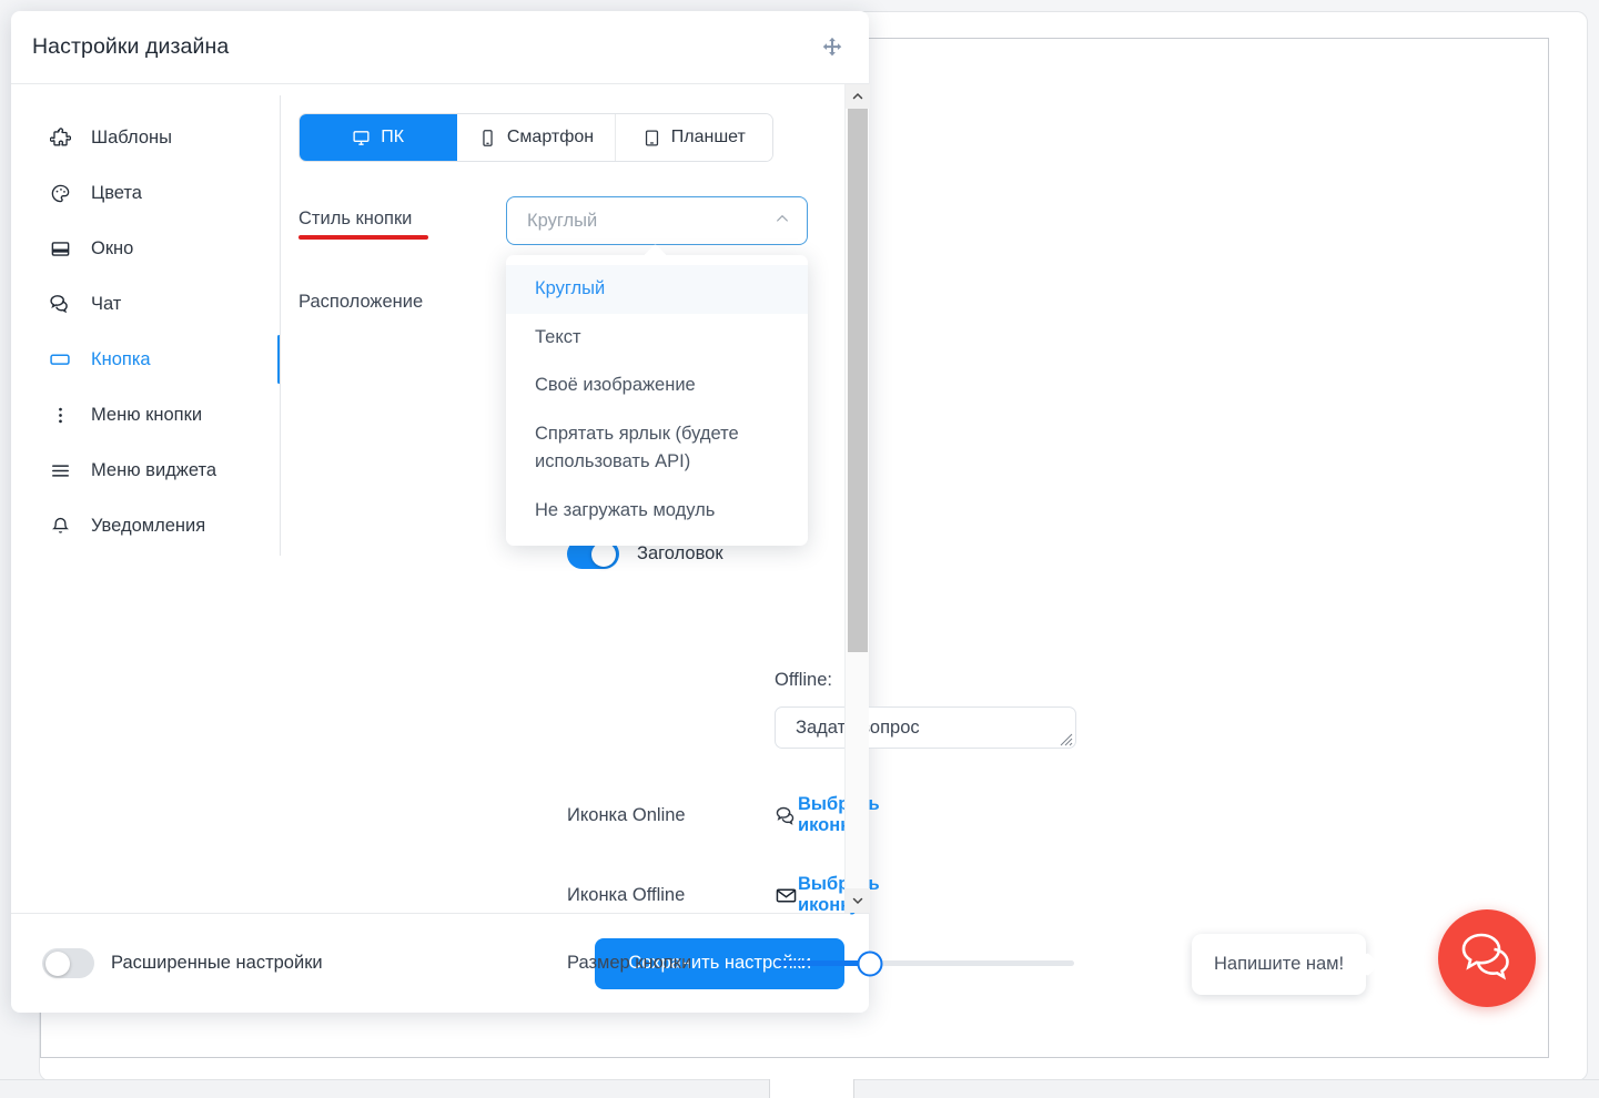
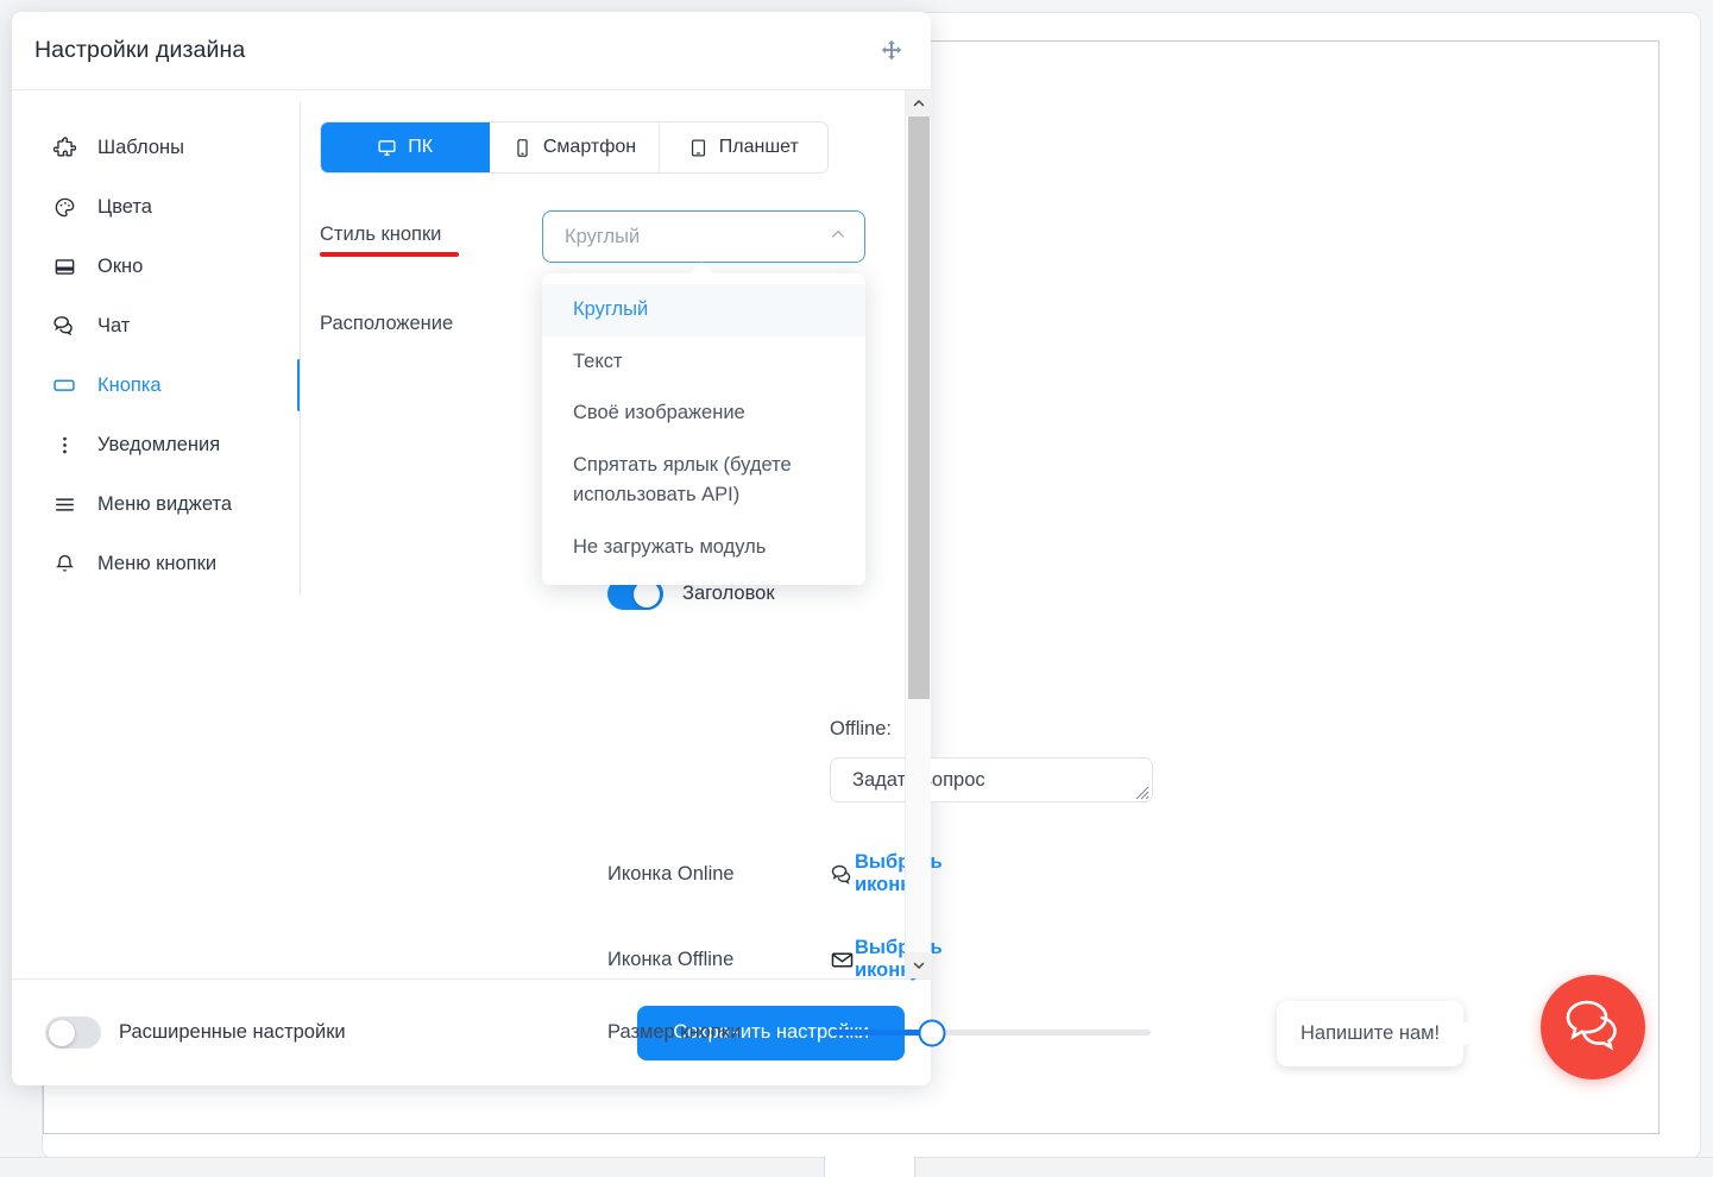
  Напишите нам!
  Настройки дизайна
  Шаблоны
  Цвета
  Окно
  Чат
  Кнопка
- Меню кнопки
+ Уведомления
  Меню виджета
- Уведомления
+ Меню кнопки
  ПК
  Смартфон
  Планшет
  Стиль кнопки
  Круглый
  Расположение
  Круглый
  Текст
  Своё изображение
  Спрятать ярлык (будете использовать API)
  Не загружать модуль
  Заголовок
  Offline:
  Задатопрос
  Иконка Online
  Иконка Offline
  Размер кнопки
  Расширенные настройки
  Сохранить настр
